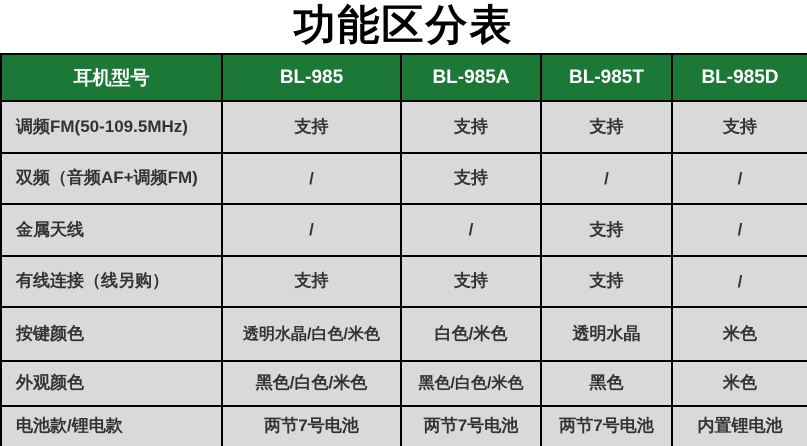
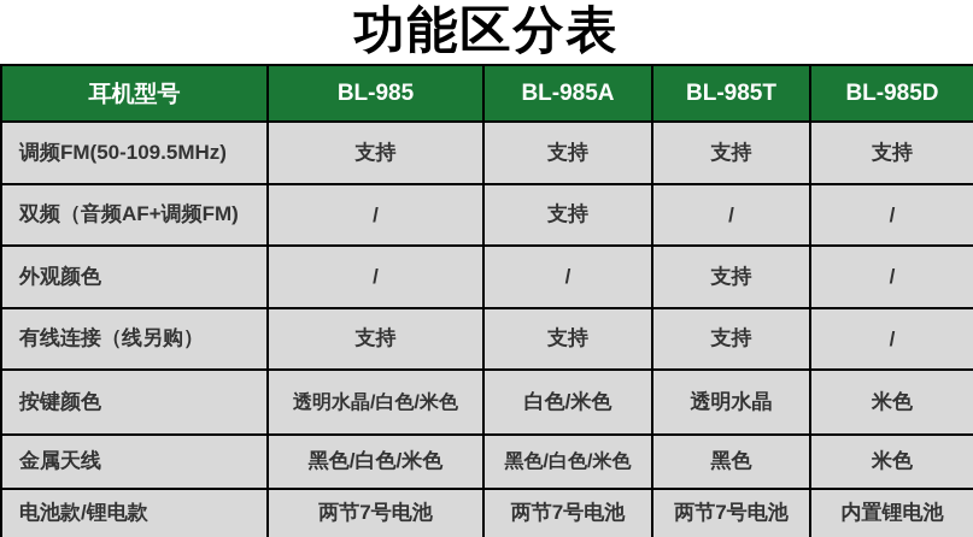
  功能区分表
  耳机型号	BL-985	BL-985A	BL-985T	BL-985D
  调频FM(50-109.5MHz)	支持	支持	支持	支持
  双频（音频AF+调频FM)	/	支持	/	/
- 金属天线	/	/	支持	/
+ 外观颜色	/	/	支持	/
  有线连接（线另购）	支持	支持	支持	/
  按键颜色	透明水晶/白色/米色	白色/米色	透明水晶	米色
- 外观颜色	黑色/白色/米色	黑色/白色/米色	黑色	米色
+ 金属天线	黑色/白色/米色	黑色/白色/米色	黑色	米色
  电池款/锂电款	两节7号电池	两节7号电池	两节7号电池	内置锂电池
